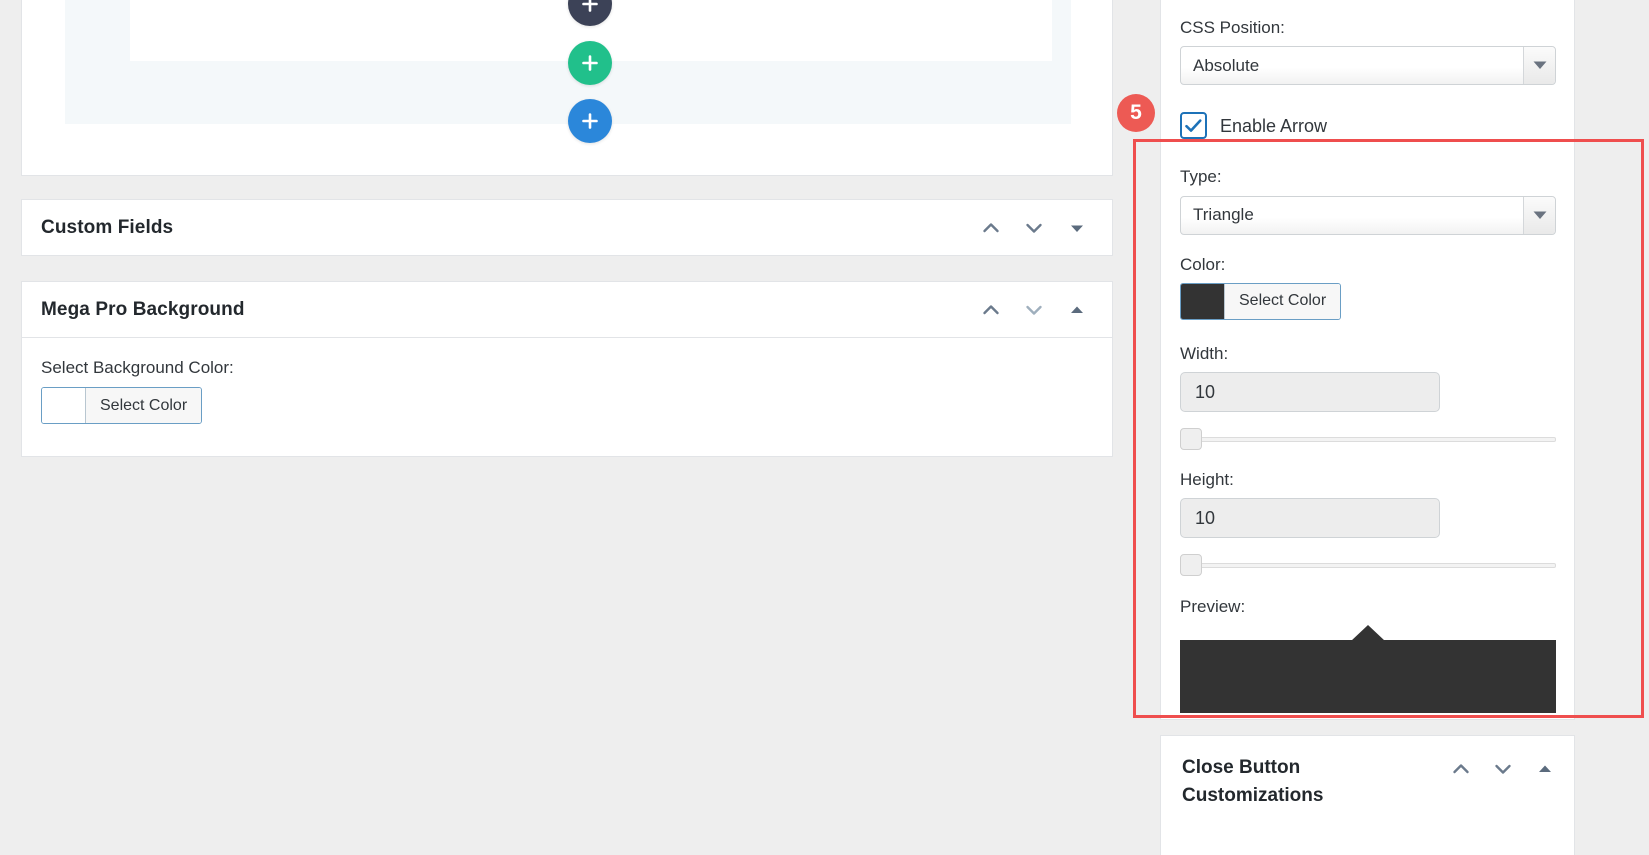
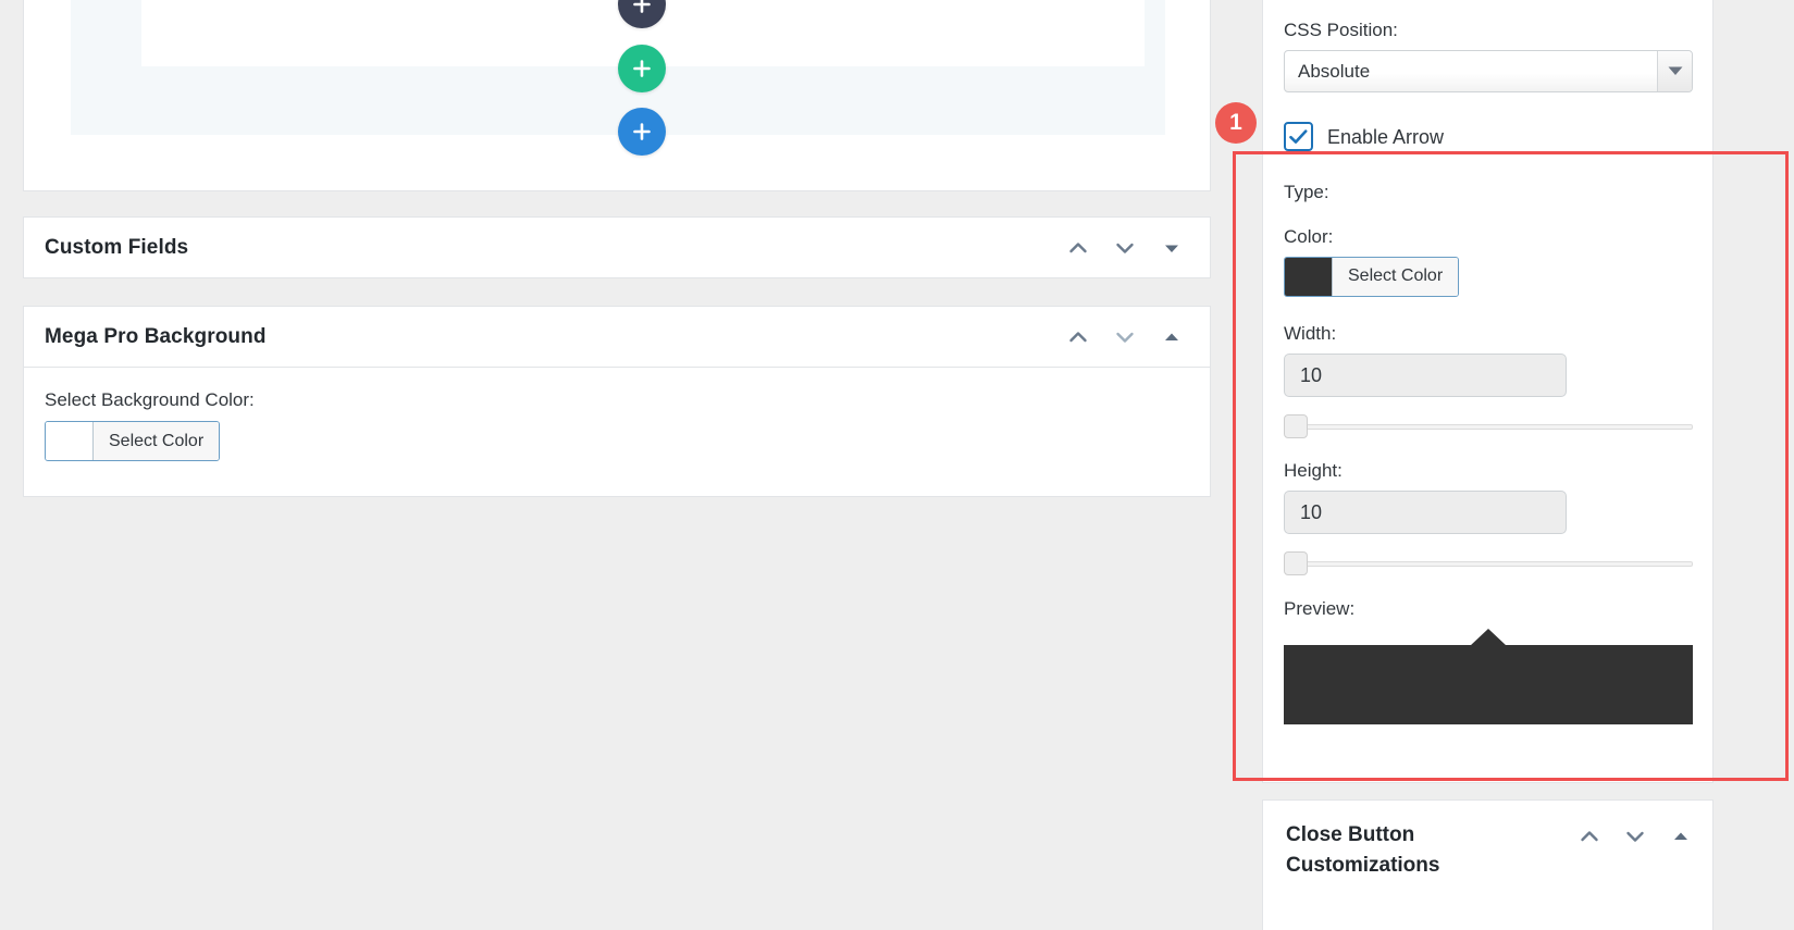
  Custom Fields
  Mega Pro Background
  Select Background Color:
  Select Color
  CSS Position:
  Absolute
  Enable Arrow
  Type:
- Triangle
  Color:
  Select Color
  Width:
  10
  Height:
  10
  Preview:
  Close Button Customizations
- 5
+ 1
